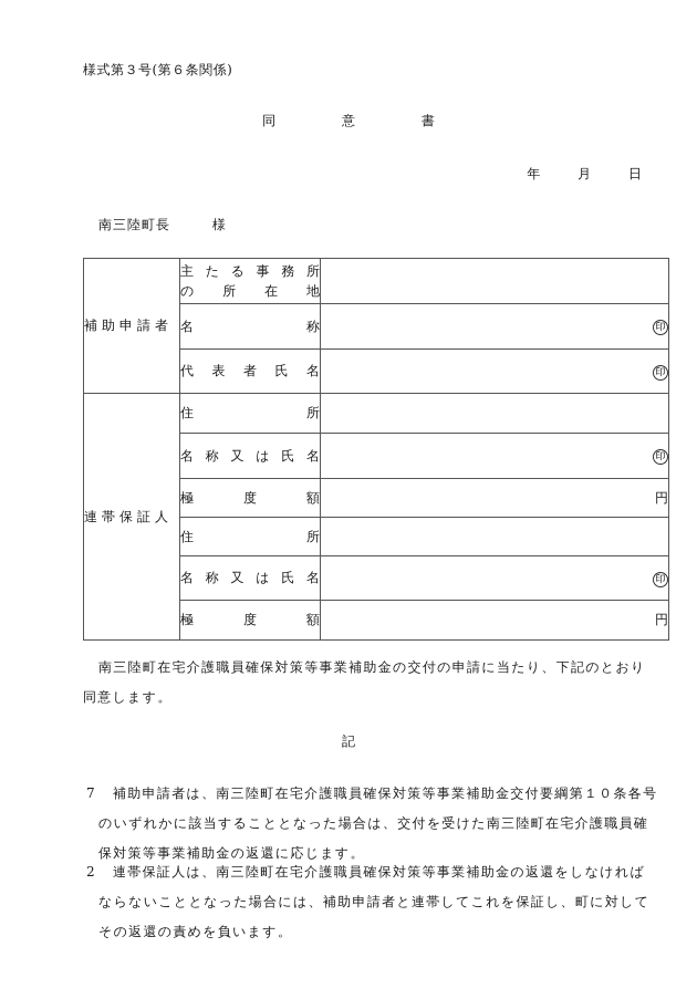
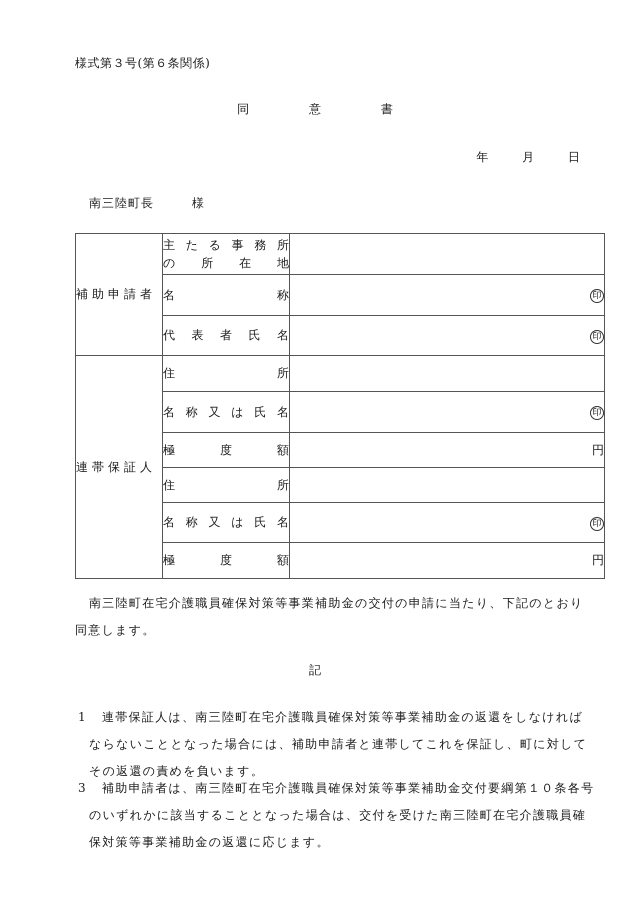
  様式第３号(第６条関係)
  同 意 書
  年 月 日
  南三陸町長 様
  補助申請者	主 た る 事 務 所 の 所 在 地
  名 称	印
  代 表 者 氏 名	印
  連帯保証人	住 所
  名 称 又 は 氏 名	印
  極 度 額	円
  住 所
  名 称 又 は 氏 名	印
  極 度 額	円
  南三陸町在宅介護職員確保対策等事業補助金の交付の申請に当たり、下記のとおり同意します。
  記
- 7
+ 1
- 補助申請者は、南三陸町在宅介護職員確保対策等事業補助金交付要綱第１０条各号のいずれかに該当することとなった場合は、交付を受けた南三陸町在宅介護職員確保対策等事業補助金の返還に応じます。
+ 連帯保証人は、南三陸町在宅介護職員確保対策等事業補助金の返還をしなければならないこととなった場合には、補助申請者と連帯してこれを保証し、町に対してその返還の責めを負います。
- 2
+ 3
- 連帯保証人は、南三陸町在宅介護職員確保対策等事業補助金の返還をしなければならないこととなった場合には、補助申請者と連帯してこれを保証し、町に対してその返還の責めを負います。
+ 補助申請者は、南三陸町在宅介護職員確保対策等事業補助金交付要綱第１０条各号のいずれかに該当することとなった場合は、交付を受けた南三陸町在宅介護職員確保対策等事業補助金の返還に応じます。
